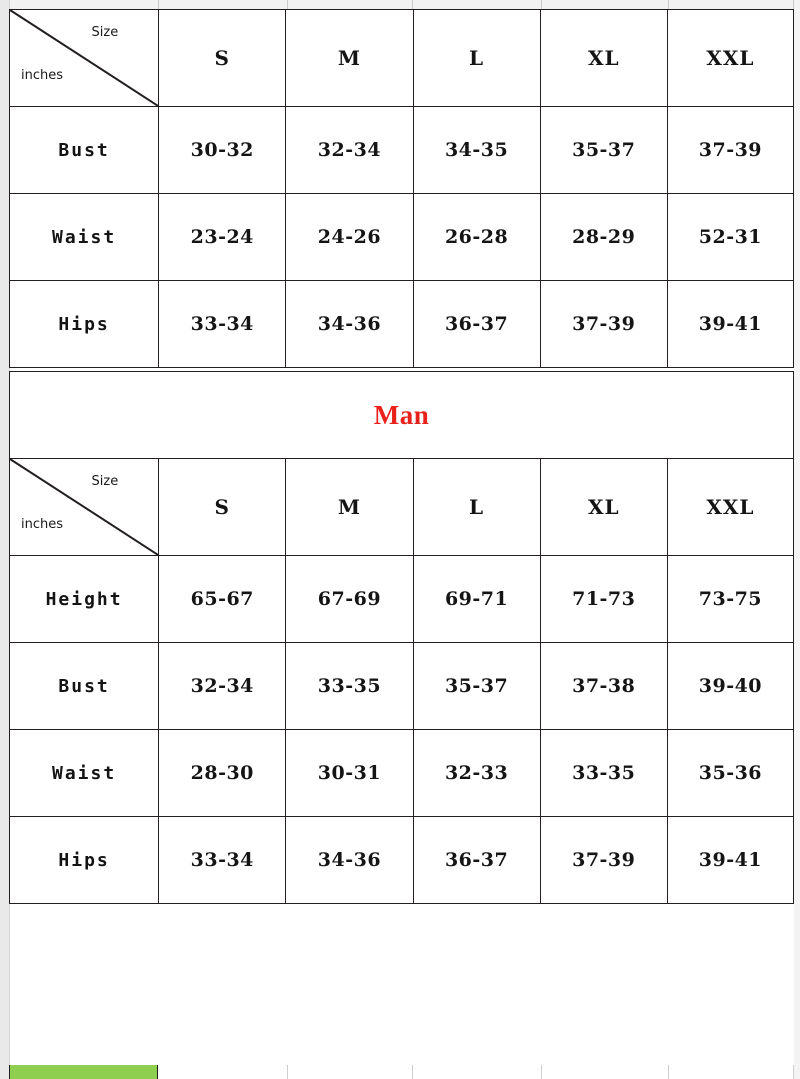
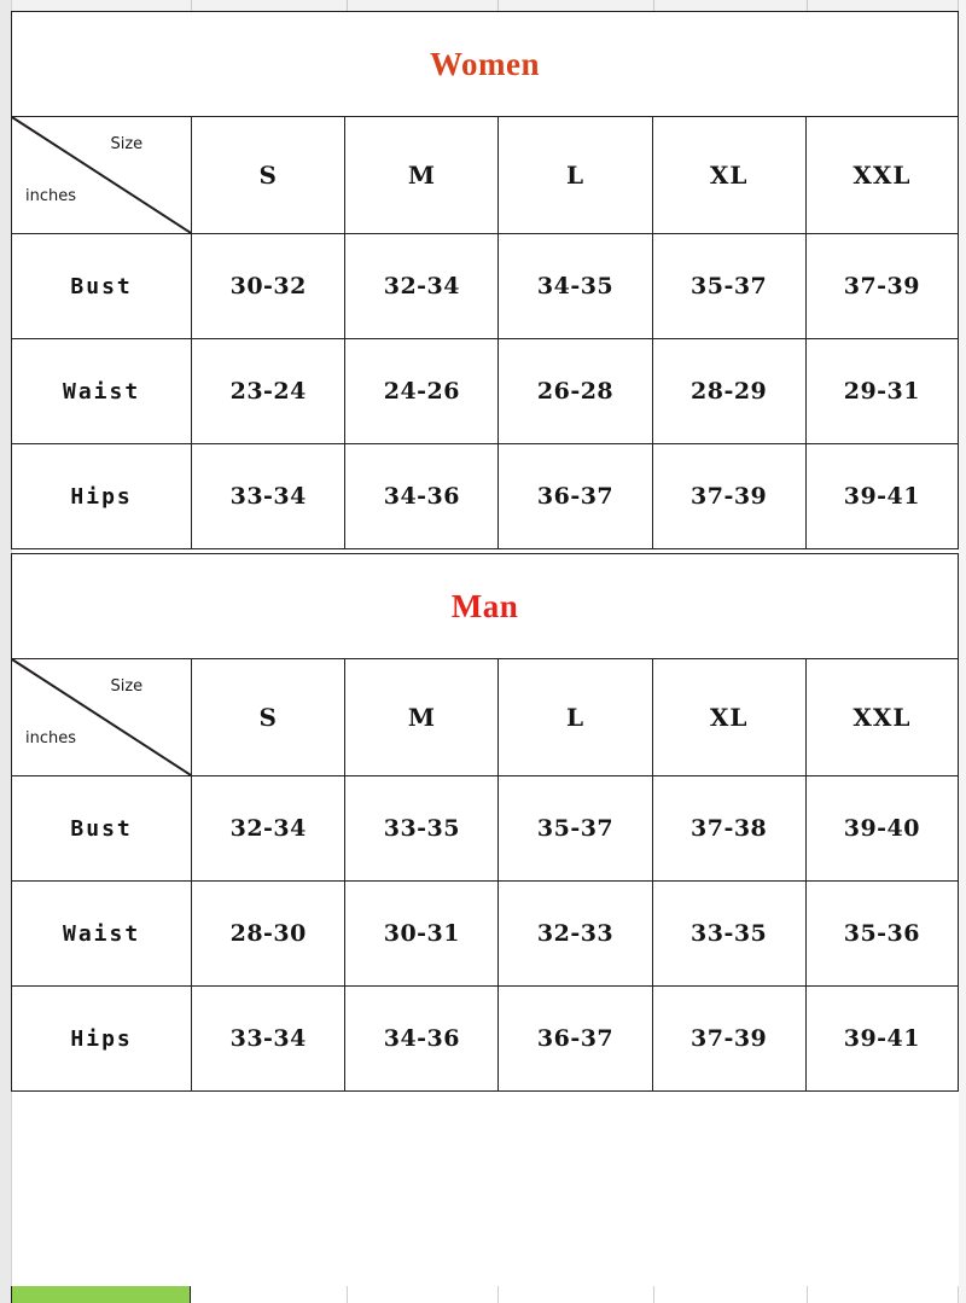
+ Women
  Size inches	S	M	L	XL	XXL
  Bust	30-32	32-34	34-35	35-37	37-39
- Waist	23-24	24-26	26-28	28-29	52-31
+ Waist	23-24	24-26	26-28	28-29	29-31
  Hips	33-34	34-36	36-37	37-39	39-41
  Man
  Size inches	S	M	L	XL	XXL
- Height	65-67	67-69	69-71	71-73	73-75
  Bust	32-34	33-35	35-37	37-38	39-40
  Waist	28-30	30-31	32-33	33-35	35-36
  Hips	33-34	34-36	36-37	37-39	39-41
